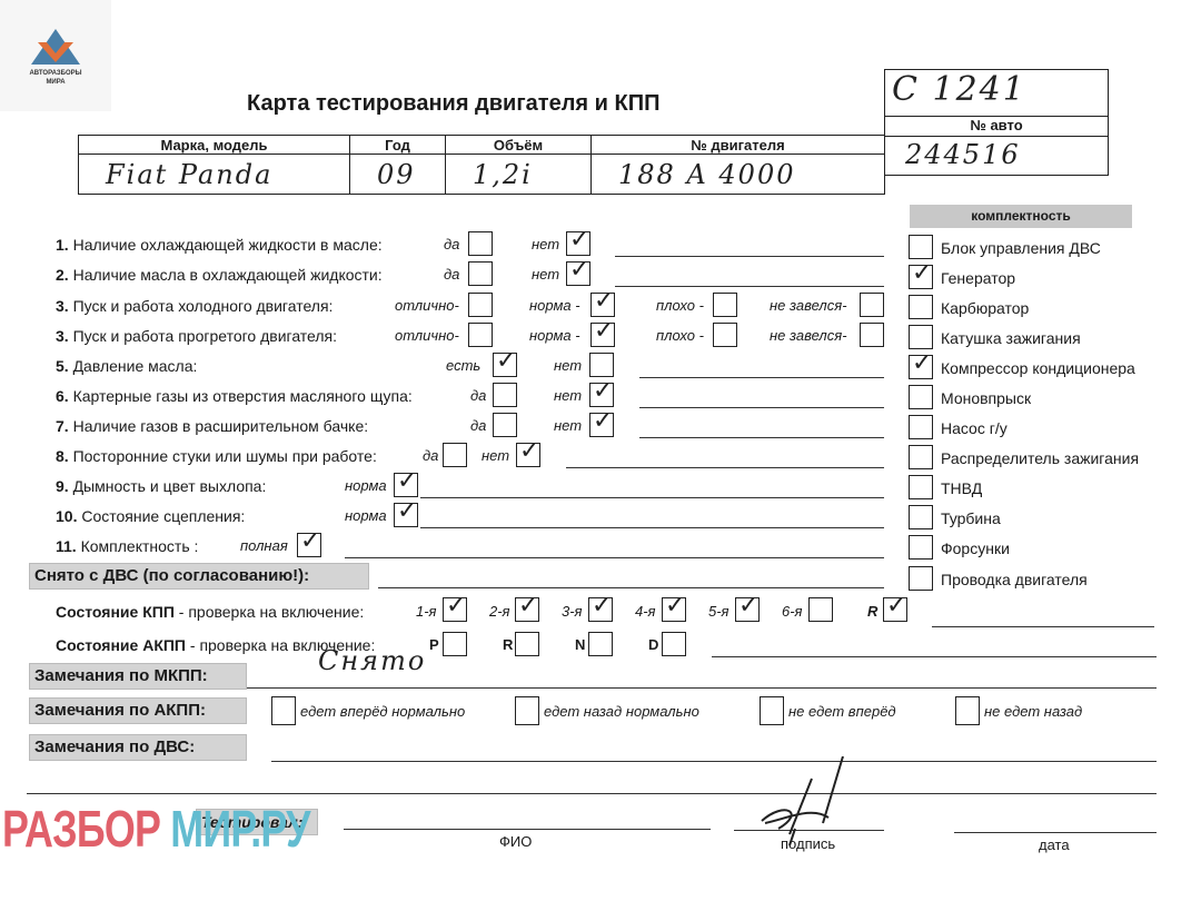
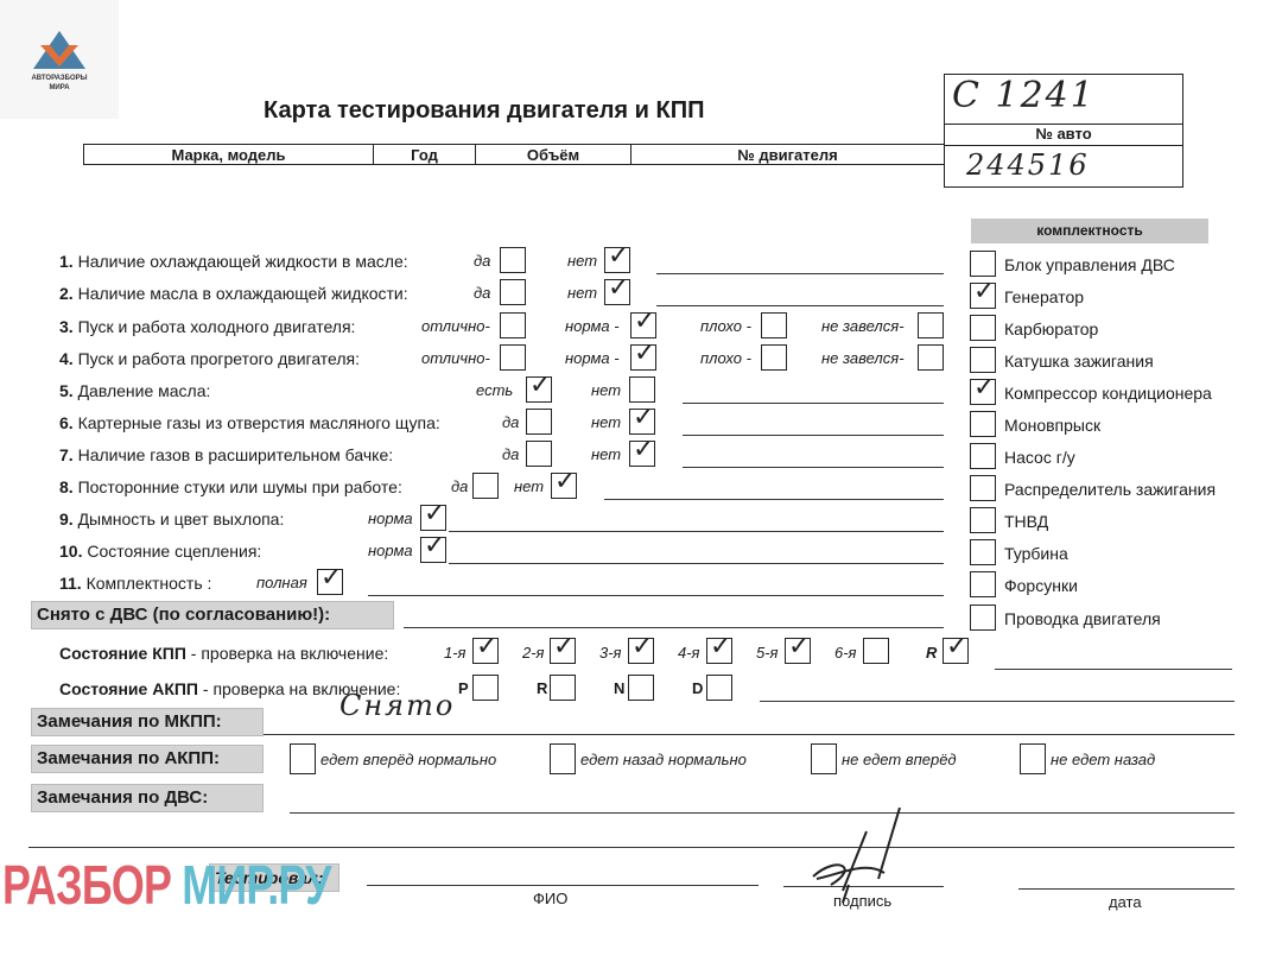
  Карта тестирования двигателя и КПП
  C 1241
  № авто
  Марка, модель	Год	Объём	№ двигателя
- Fiat Panda	09	1,2i	188 A 4000
  244516
  комплектность
  Блок управления ДВС
  Генератор
  Карбюратор
  Катушка зажигания
  Компрессор кондиционера
  Моновпрыск
  Насос г/у
  Распределитель зажигания
  ТНВД
  Турбина
  Форсунки
  Проводка двигателя
  1. Наличие охлаждающей жидкости в масле:
  да
  нет
  2. Наличие масла в охлаждающей жидкости:
  да
  нет
  3. Пуск и работа холодного двигателя:
  отлично-
  норма -
  плохо -
  не завелся-
- 3. Пуск и работа прогретого двигателя:
+ 4. Пуск и работа прогретого двигателя:
  отлично-
  норма -
  плохо -
  не завелся-
  5. Давление масла:
  есть
  нет
  6. Картерные газы из отверстия масляного щупа:
  да
  нет
  7. Наличие газов в расширительном бачке:
  да
  нет
  8. Посторонние стуки или шумы при работе:
  да
  нет
  9. Дымность и цвет выхлопа:
  норма
  10. Состояние сцепления:
  норма
  11. Комплектность :
  полная
  Снято с ДВС (по согласованию!):
  Состояние КПП - проверка на включение:
  1-я
  2-я
  3-я
  4-я
  5-я
  6-я
  R
  Состояние АКПП - проверка на включение:
  P
  R
  N
  D
  Снято
  Замечания по МКПП:
  Замечания по АКПП:
  едет вперёд нормально
  едет назад нормально
  не едет вперёд
  не едет назад
  Замечания по ДВС:
  Тестировал:
  ФИО
  подпись
  дата
  РАЗБОР МИР.РУ
